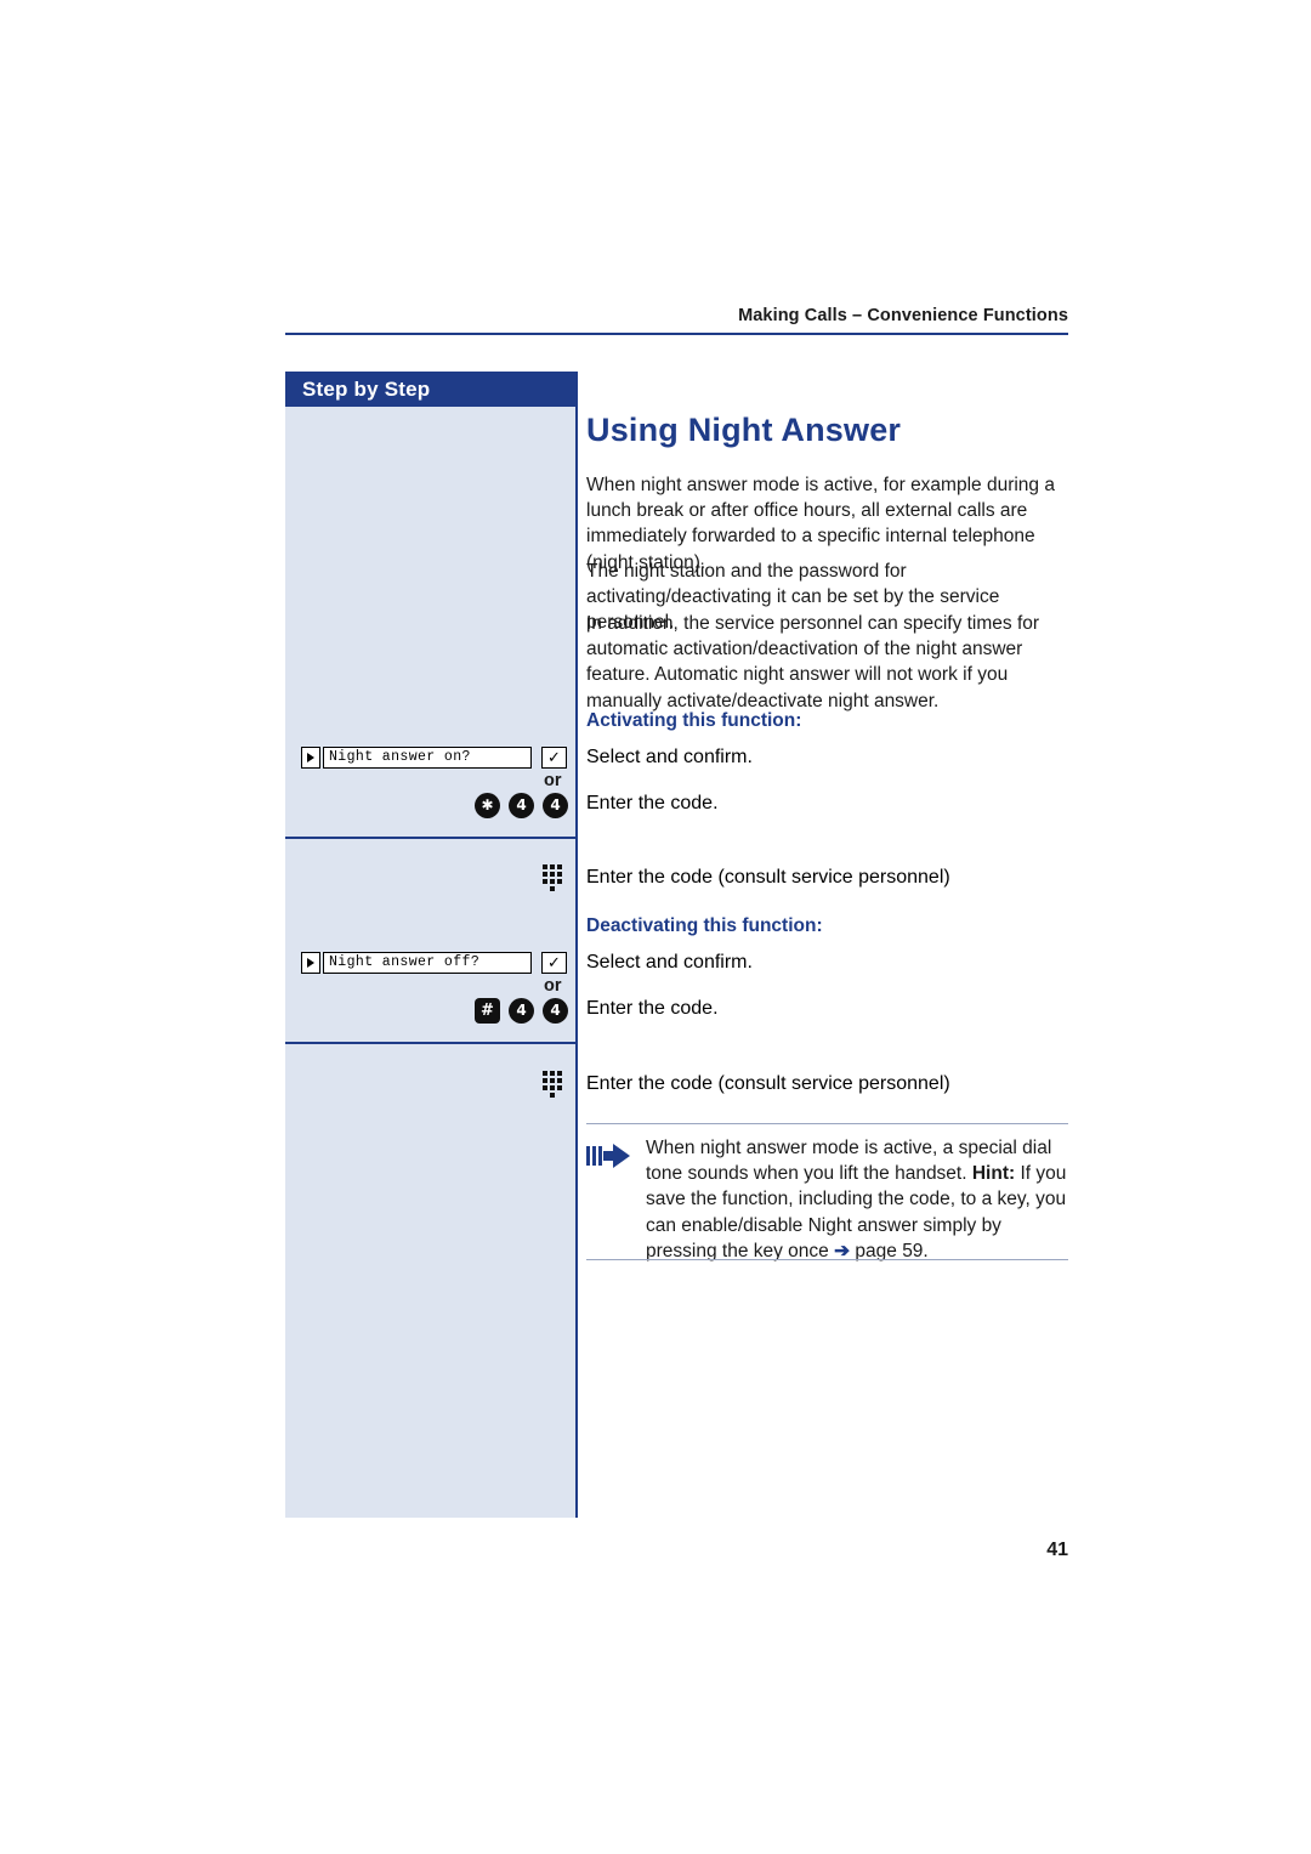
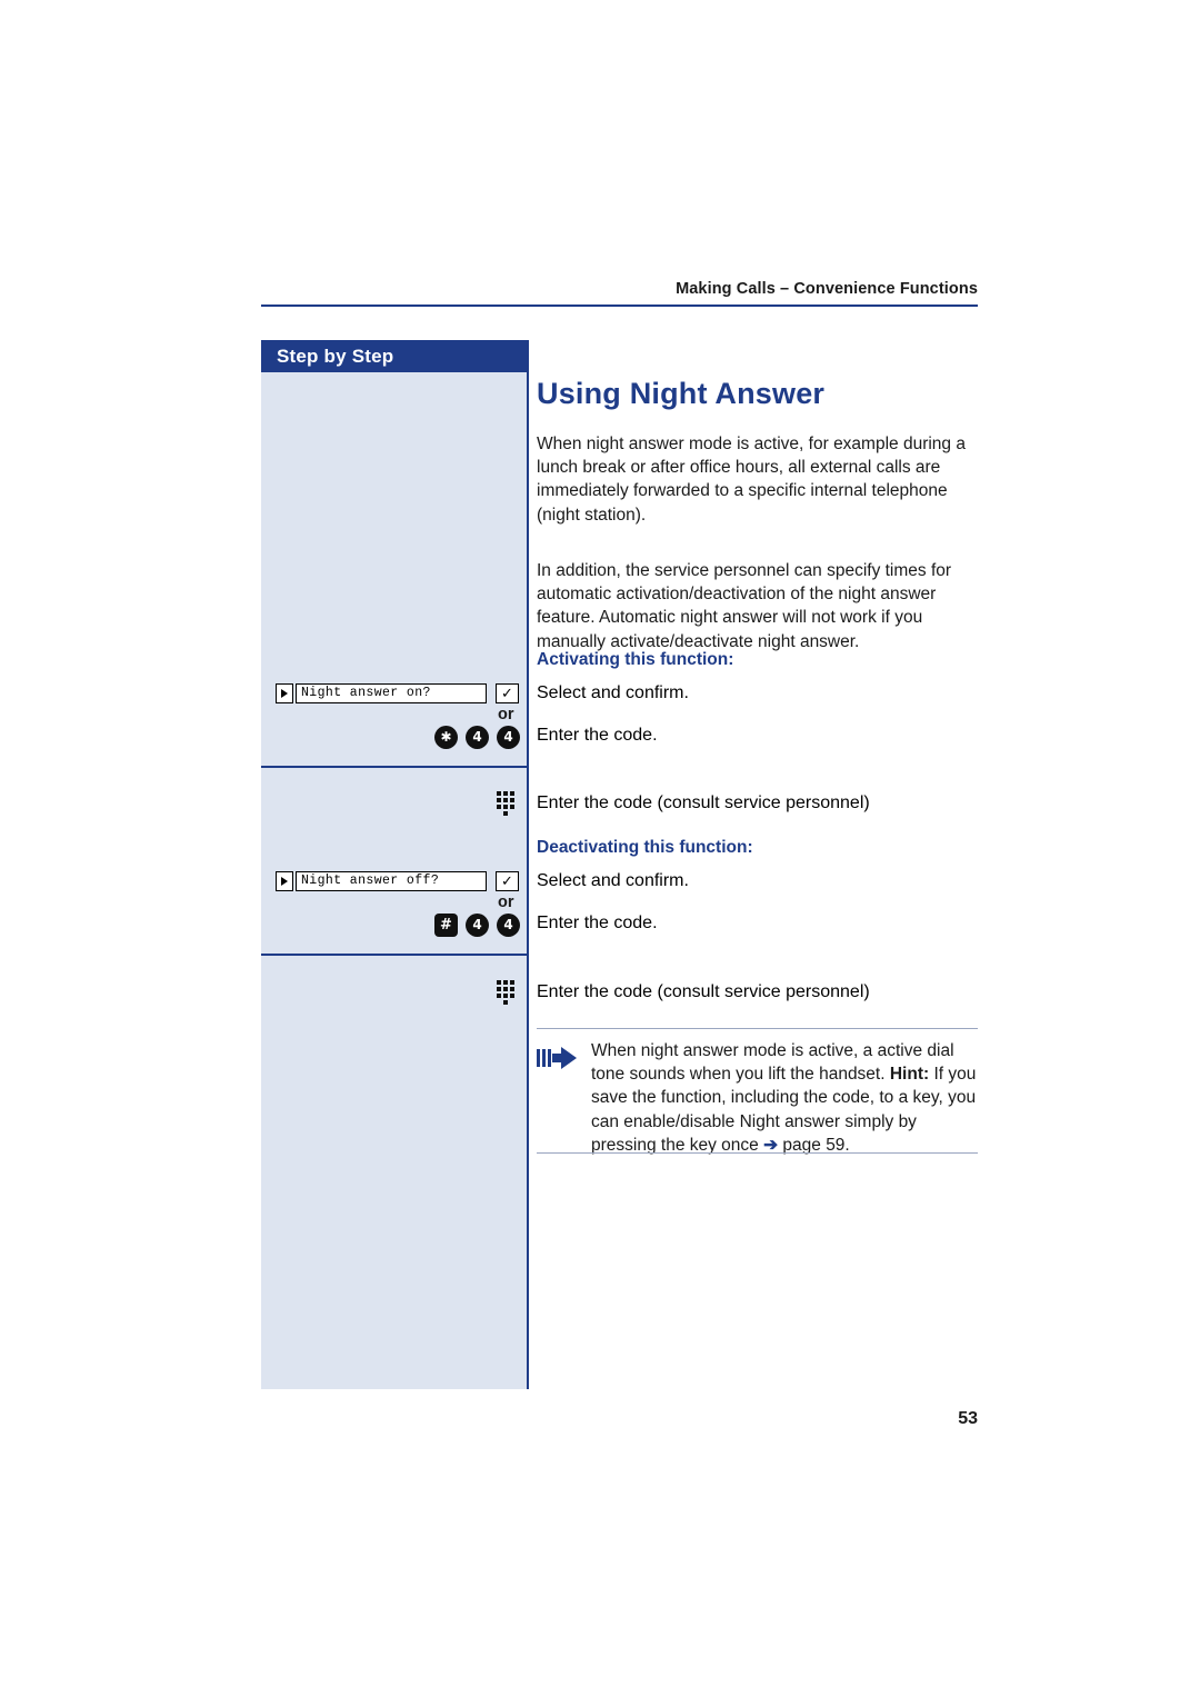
  Making Calls – Convenience Functions
  Step by Step
  Using Night Answer
  When night answer mode is active, for example during a lunch break or after office hours, all external calls are immediately forwarded to a specific internal telephone (night station).
- The night station and the password for activating/deactivating it can be set by the service personnel.
  In addition, the service personnel can specify times for automatic activation/deactivation of the night answer feature. Automatic night answer will not work if you manually activate/deactivate night answer.
  Activating this function:
  Night answer on?
  ✓
  Select and confirm.
  or
  ✱
  4
  4
  Enter the code.
  Enter the code (consult service personnel)
  Deactivating this function:
  Night answer off?
  ✓
  Select and confirm.
  or
  #
  4
  4
  Enter the code.
  Enter the code (consult service personnel)
- When night answer mode is active, a special dial tone sounds when you lift the handset. Hint: If you save the function, including the code, to a key, you can enable/disable Night answer simply by pressing the key once ➔ page 59.
+ When night answer mode is active, a active dial tone sounds when you lift the handset. Hint: If you save the function, including the code, to a key, you can enable/disable Night answer simply by pressing the key once ➔ page 59.
- 41
+ 53
